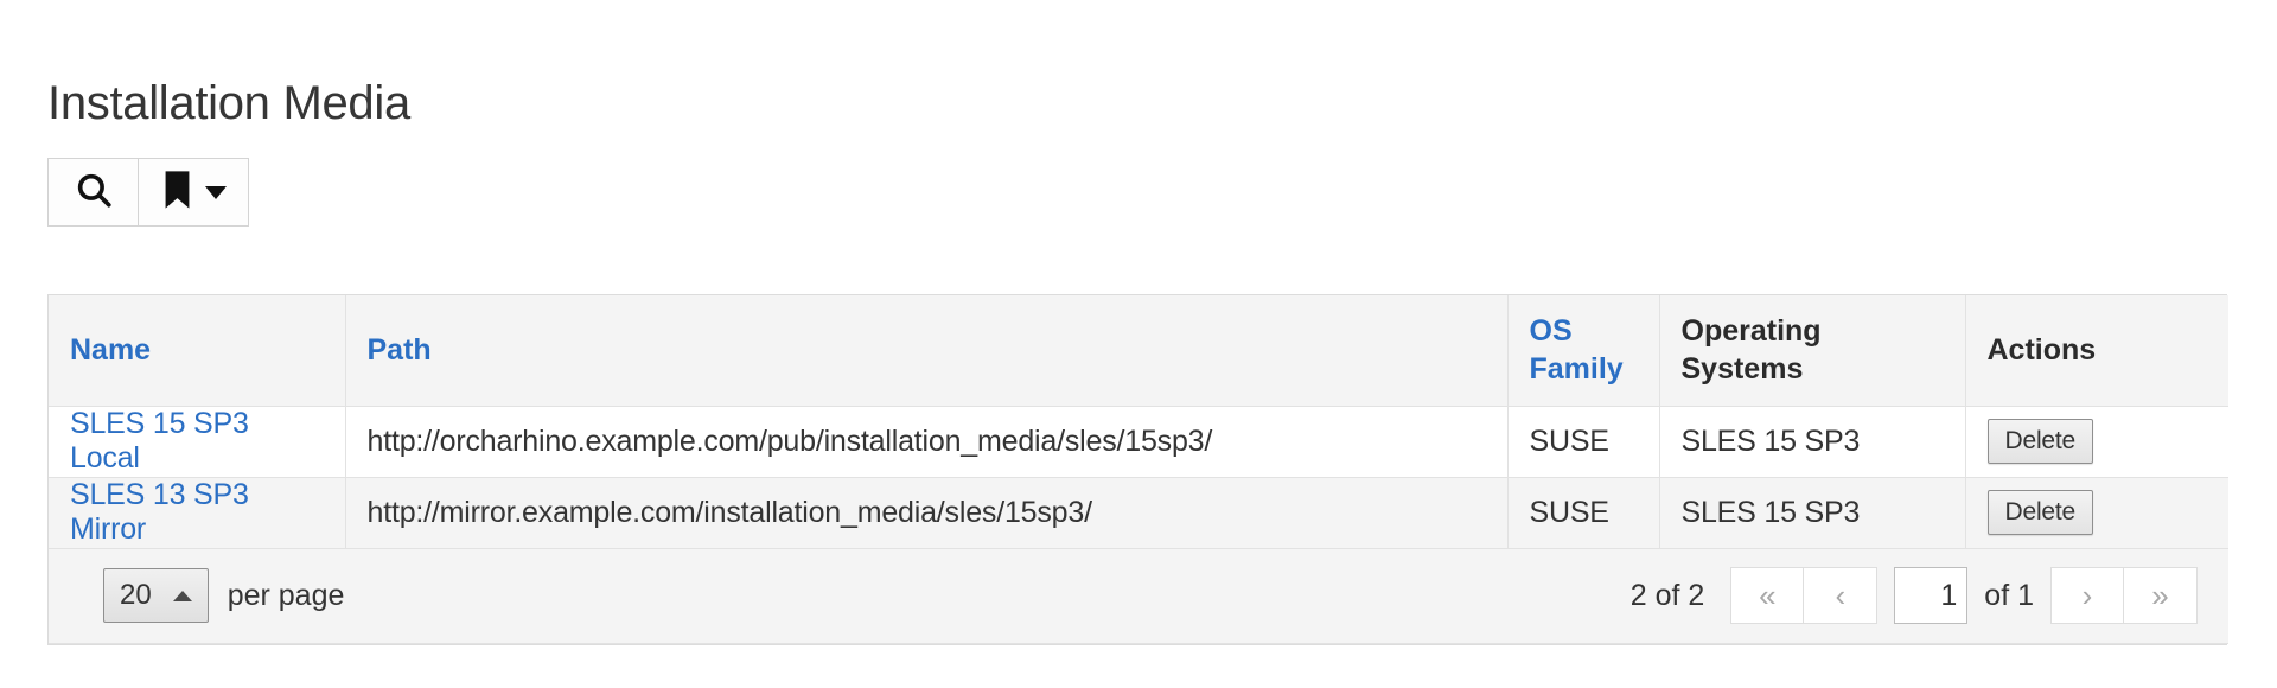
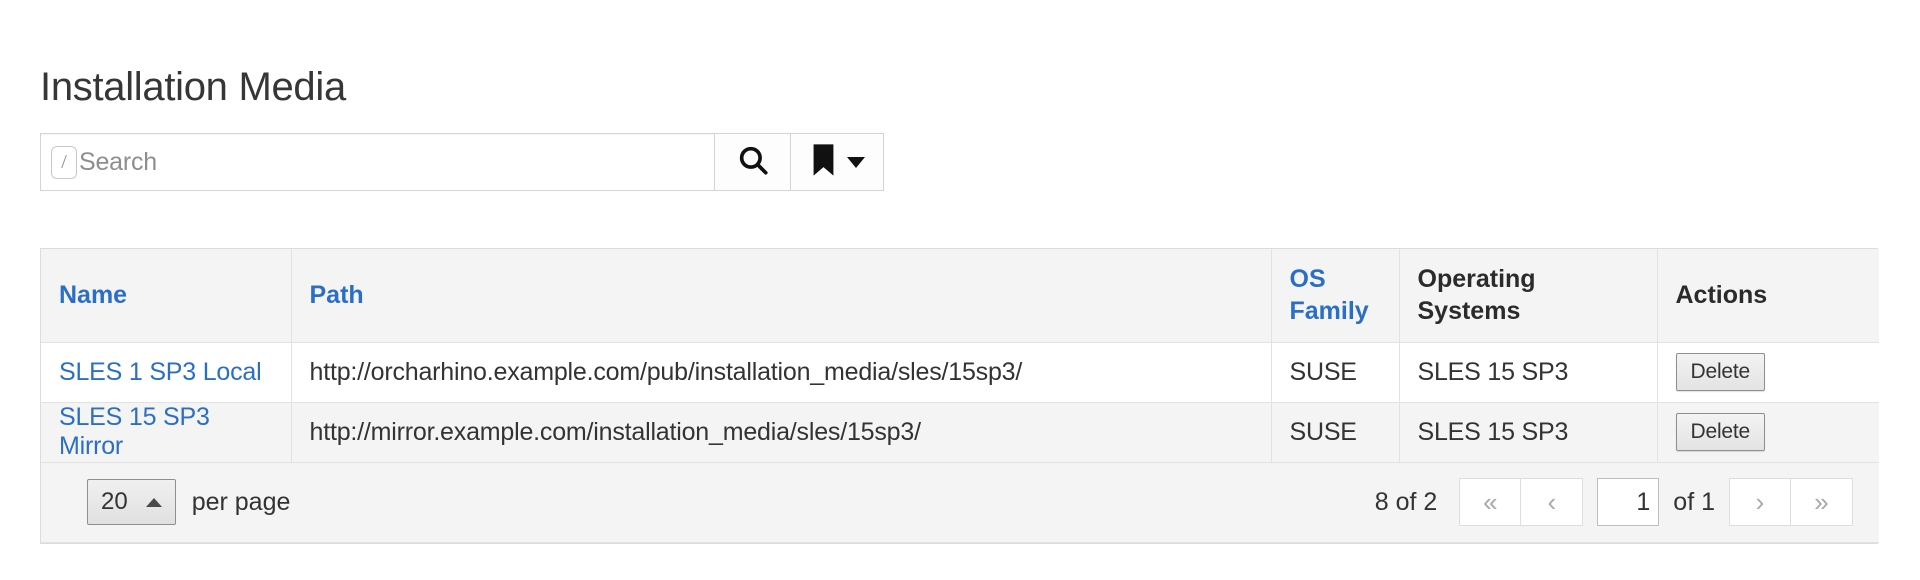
  Installation Media
+ /
+ Search
  Name	Path	OS Family	Operating Systems	Actions
- SLES 15 SP3 Local	http://orcharhino.example.com/pub/installation_media/sles/15sp3/	SUSE	SLES 15 SP3	Delete
+ SLES 1 SP3 Local	http://orcharhino.example.com/pub/installation_media/sles/15sp3/	SUSE	SLES 15 SP3	Delete
- SLES 13 SP3 Mirror	http://mirror.example.com/installation_media/sles/15sp3/	SUSE	SLES 15 SP3	Delete
+ SLES 15 SP3 Mirror	http://mirror.example.com/installation_media/sles/15sp3/	SUSE	SLES 15 SP3	Delete
- 20 per page 2 of 2 « ‹ 1 of 1 › »
+ 20 per page 8 of 2 « ‹ 1 of 1 › »
